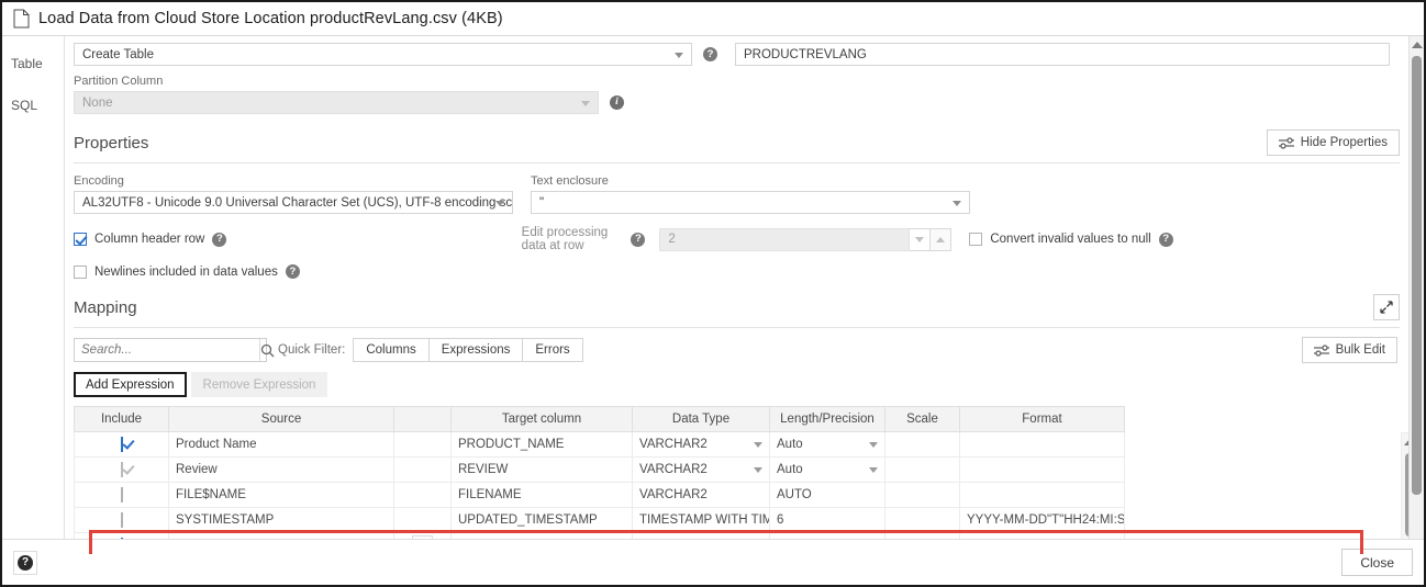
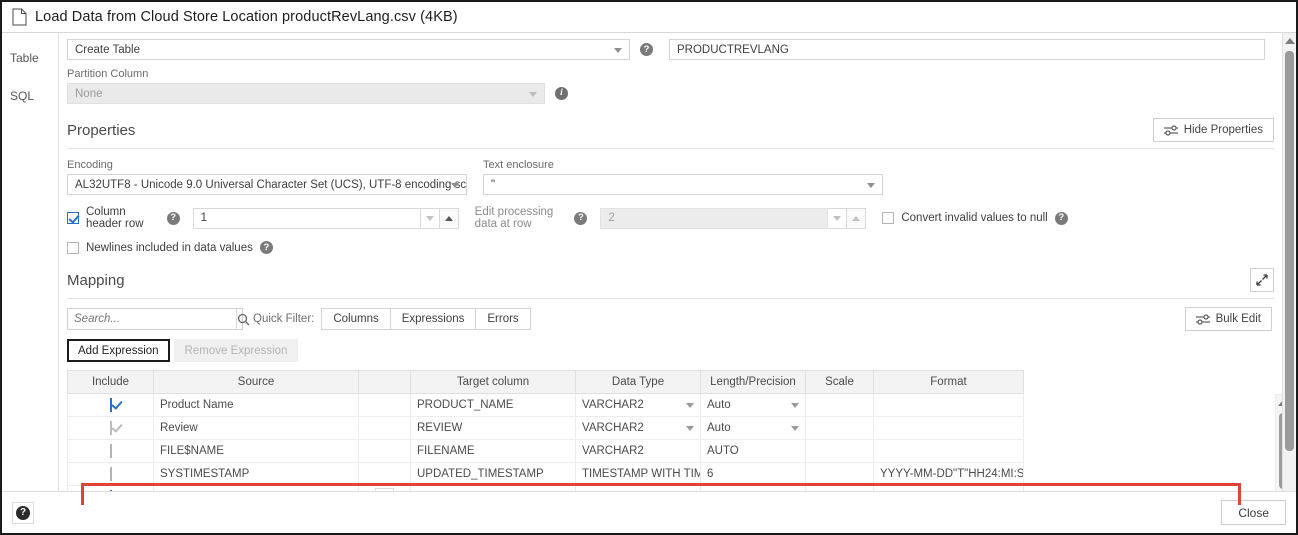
  Load Data from Cloud Store Location productRevLang.csv (4KB)
  Table
  SQL
  Create Table
  ?
  PRODUCTREVLANG
  Partition Column
  None
  i
  Properties
  Hide Properties
  Encoding
  AL32UTF8 - Unicode 9.0 Universal Character Set (UCS), UTF-8 encoding sc
  Text enclosure
  "
  Column header row
  ?
+ 1
  Edit processing data at row
  ?
  2
  Convert invalid values to null
  ?
  Newlines included in data values
  ?
  Mapping
  Search...
  Quick Filter:
  Columns
  Expressions
  Errors
  Bulk Edit
  Add Expression
  Remove Expression
  Include	Source		Target column	Data Type	Length/Precision	Scale	Format
  	Product Name		PRODUCT_NAME	VARCHAR2	Auto
  	Review		REVIEW	VARCHAR2	Auto
  	FILE$NAME		FILENAME	VARCHAR2	AUTO
  	SYSTIMESTAMP		UPDATED_TIMESTAMP	TIMESTAMP WITH TIM	6		YYYY-MM-DD"T"HH24:MI:S
  ?
  Close
